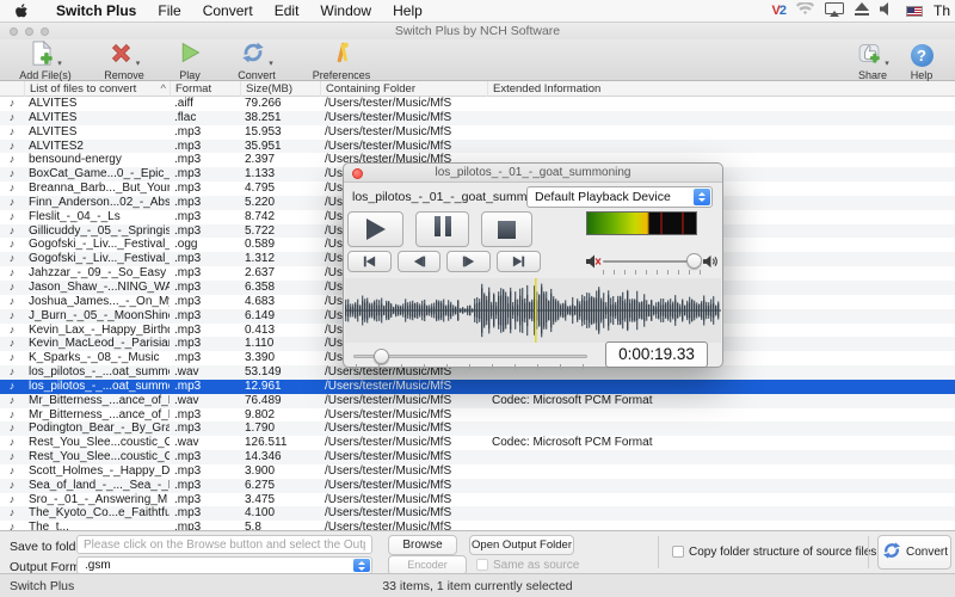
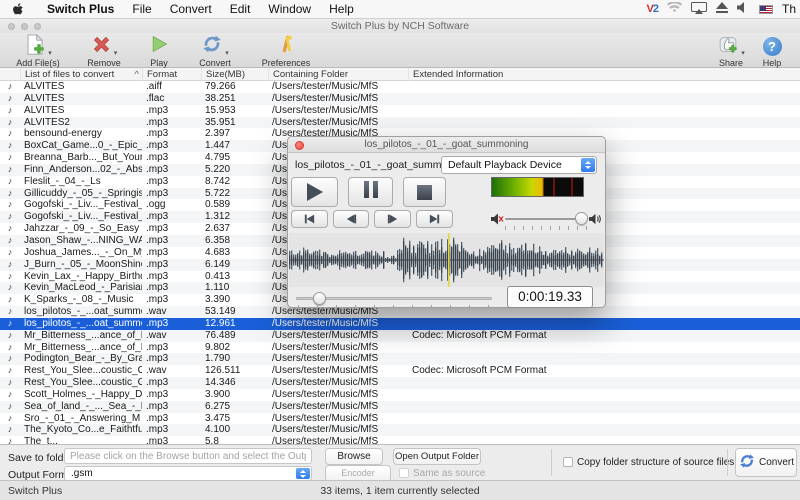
  Switch Plus
  File
  Convert
  Edit
  Window
  Help
  V2
  Th
  Switch Plus by NCH Software
  Add File(s)
  Remove
  Play
  Convert
  Preferences
  Share
  ?
  Help
  List of files to convert
  ^
  Format
  Size(MB)
  Containing Folder
  Extended Information
  ♪
  ALVITES
  .aiff
  79.266
  /Users/tester/Music/MfS
  ♪
  ALVITES
  .flac
  38.251
  /Users/tester/Music/MfS
  ♪
  ALVITES
  .mp3
  15.953
  /Users/tester/Music/MfS
  ♪
  ALVITES2
  .mp3
  35.951
  /Users/tester/Music/MfS
  ♪
  bensound-energy
  .mp3
  2.397
  /Users/tester/Music/MfS
  ♪
  BoxCat_Game...0_-_Epic_
  .mp3
- 1.133
+ 1.447
  ♪
  Breanna_Barb..._But_Your
  .mp3
  4.795
  ♪
  Finn_Anderson...02_-_Abs
  .mp3
  5.220
  ♪
  Fleslit_-_04_-_Ls
  .mp3
  8.742
  ♪
  Gillicuddy_-_05_-_Springis
  .mp3
  5.722
  ♪
  Gogofski_-_Liv..._Festival_
  .ogg
  0.589
  ♪
  Gogofski_-_Liv..._Festival_
  .mp3
  1.312
  ♪
  Jahzzar_-_09_-_So_Easy
  .mp3
  2.637
  ♪
  Jason_Shaw_-...NING_WA
  .mp3
  6.358
  ♪
  Joshua_James..._-_On_M
  .mp3
  4.683
  ♪
  J_Burn_-_05_-_MoonShin
  .mp3
  6.149
  ♪
  Kevin_Lax_-_Happy_Birth
  .mp3
  0.413
  ♪
  Kevin_MacLeod_-_Parisia
  .mp3
  1.110
  ♪
  K_Sparks_-_08_-_Music
  .mp3
  3.390
  ♪
  los_pilotos_-_...oat_summ
  .wav
  53.149
  /Users/tester/Music/MfS
  ♪
  los_pilotos_-_...oat_summ
  .mp3
  12.961
  /Users/tester/Music/MfS
  ♪
  Mr_Bitterness_...ance_of_
  .wav
  76.489
  /Users/tester/Music/MfS
  Codec: Microsoft PCM Format
  ♪
  Mr_Bitterness_...ance_of_
  .mp3
  9.802
  /Users/tester/Music/MfS
  ♪
  Podington_Bear_-_By_Gra
  .mp3
  1.790
  /Users/tester/Music/MfS
  ♪
  Rest_You_Slee...coustic_G
  .wav
  126.511
  /Users/tester/Music/MfS
  Codec: Microsoft PCM Format
  ♪
  Rest_You_Slee...coustic_G
  .mp3
  14.346
  /Users/tester/Music/MfS
  ♪
  Scott_Holmes_-_Happy_D
  .mp3
  3.900
  /Users/tester/Music/MfS
  ♪
  Sea_of_land_-_..._Sea_-_
  .mp3
  6.275
  /Users/tester/Music/MfS
  ♪
  Sro_-_01_-_Answering_M
  .mp3
  3.475
  /Users/tester/Music/MfS
  ♪
  The_Kyoto_Co...e_Faithtfu
  .mp3
  4.100
  /Users/tester/Music/MfS
  ♪
  The_t...
  .mp3
  5.8
  /Users/tester/Music/MfS
  Save to fold
  Please click on the Browse button and select the Out
  Browse
  Open Output Folder
  Output Form
  .gsm
  Same as source
  Copy folder structure of source fils
  Convert
  Switch Plus
  33 items, 1 item currently selected
  los_pilotos_-_01_-_goat_summoning
  los_pilotos_-_01_-_goat_summ
  Default Playback Device
  0:00:19.33
